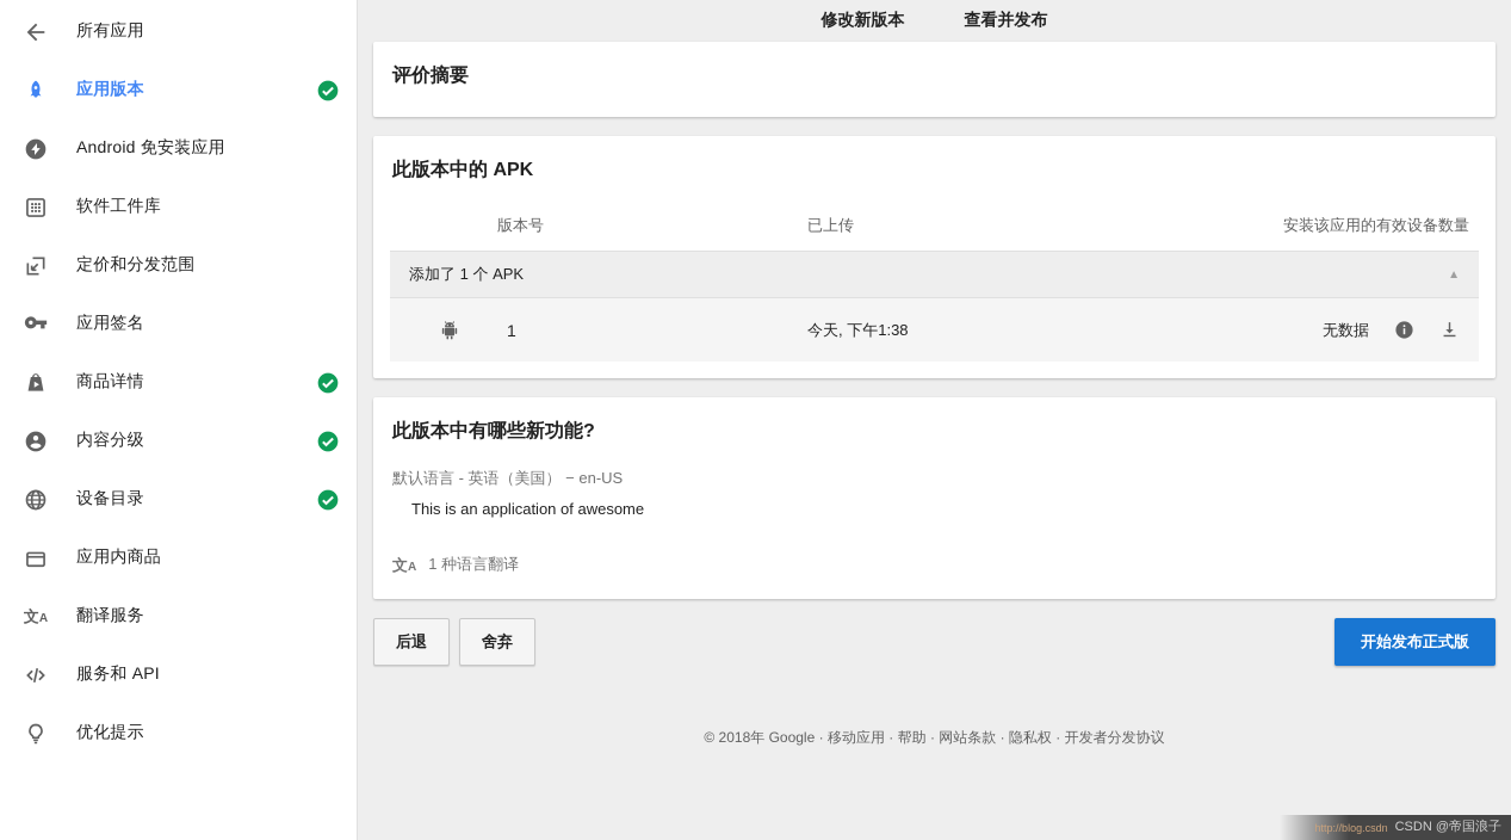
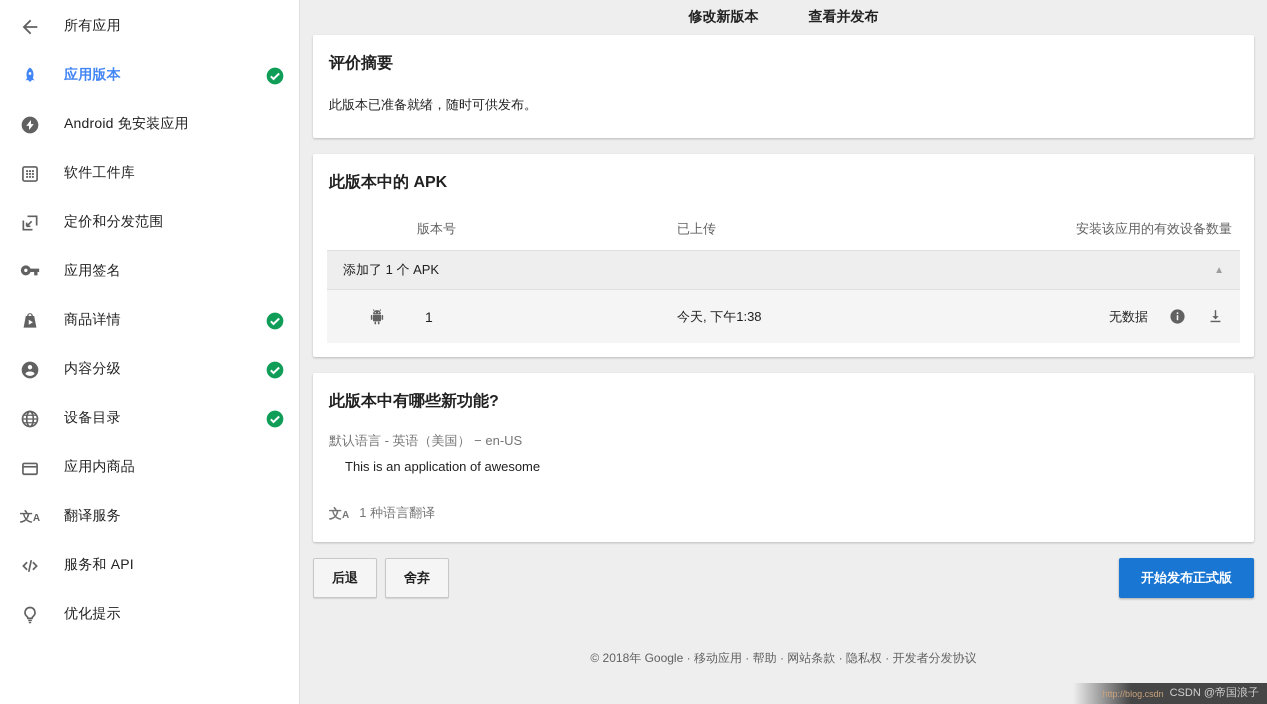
  所有应用
  应用版本
  Android 免安装应用
  软件工件库
  定价和分发范围
  应用签名
  商品详情
  内容分级
  设备目录
  应用内商品
  文A
  翻译服务
  服务和 API
  优化提示
  修改新版本
  查看并发布
  评价摘要
+ 此版本已准备就绪，随时可供发布。
  此版本中的 APK
  版本号
  已上传
  安装该应用的有效设备数量
  添加了 1 个 APK
  ▲
  1
  今天, 下午1:38
  无数据
  此版本中有哪些新功能?
  默认语言 - 英语（美国） − en-US
  This is an application of awesome
  文A
  1 种语言翻译
  后退
  舍弃
  开始发布正式版
  © 2018年 Google · 移动应用 · 帮助 · 网站条款 · 隐私权 · 开发者分发协议
  http://blog.csdn
  CSDN @帝国浪子
